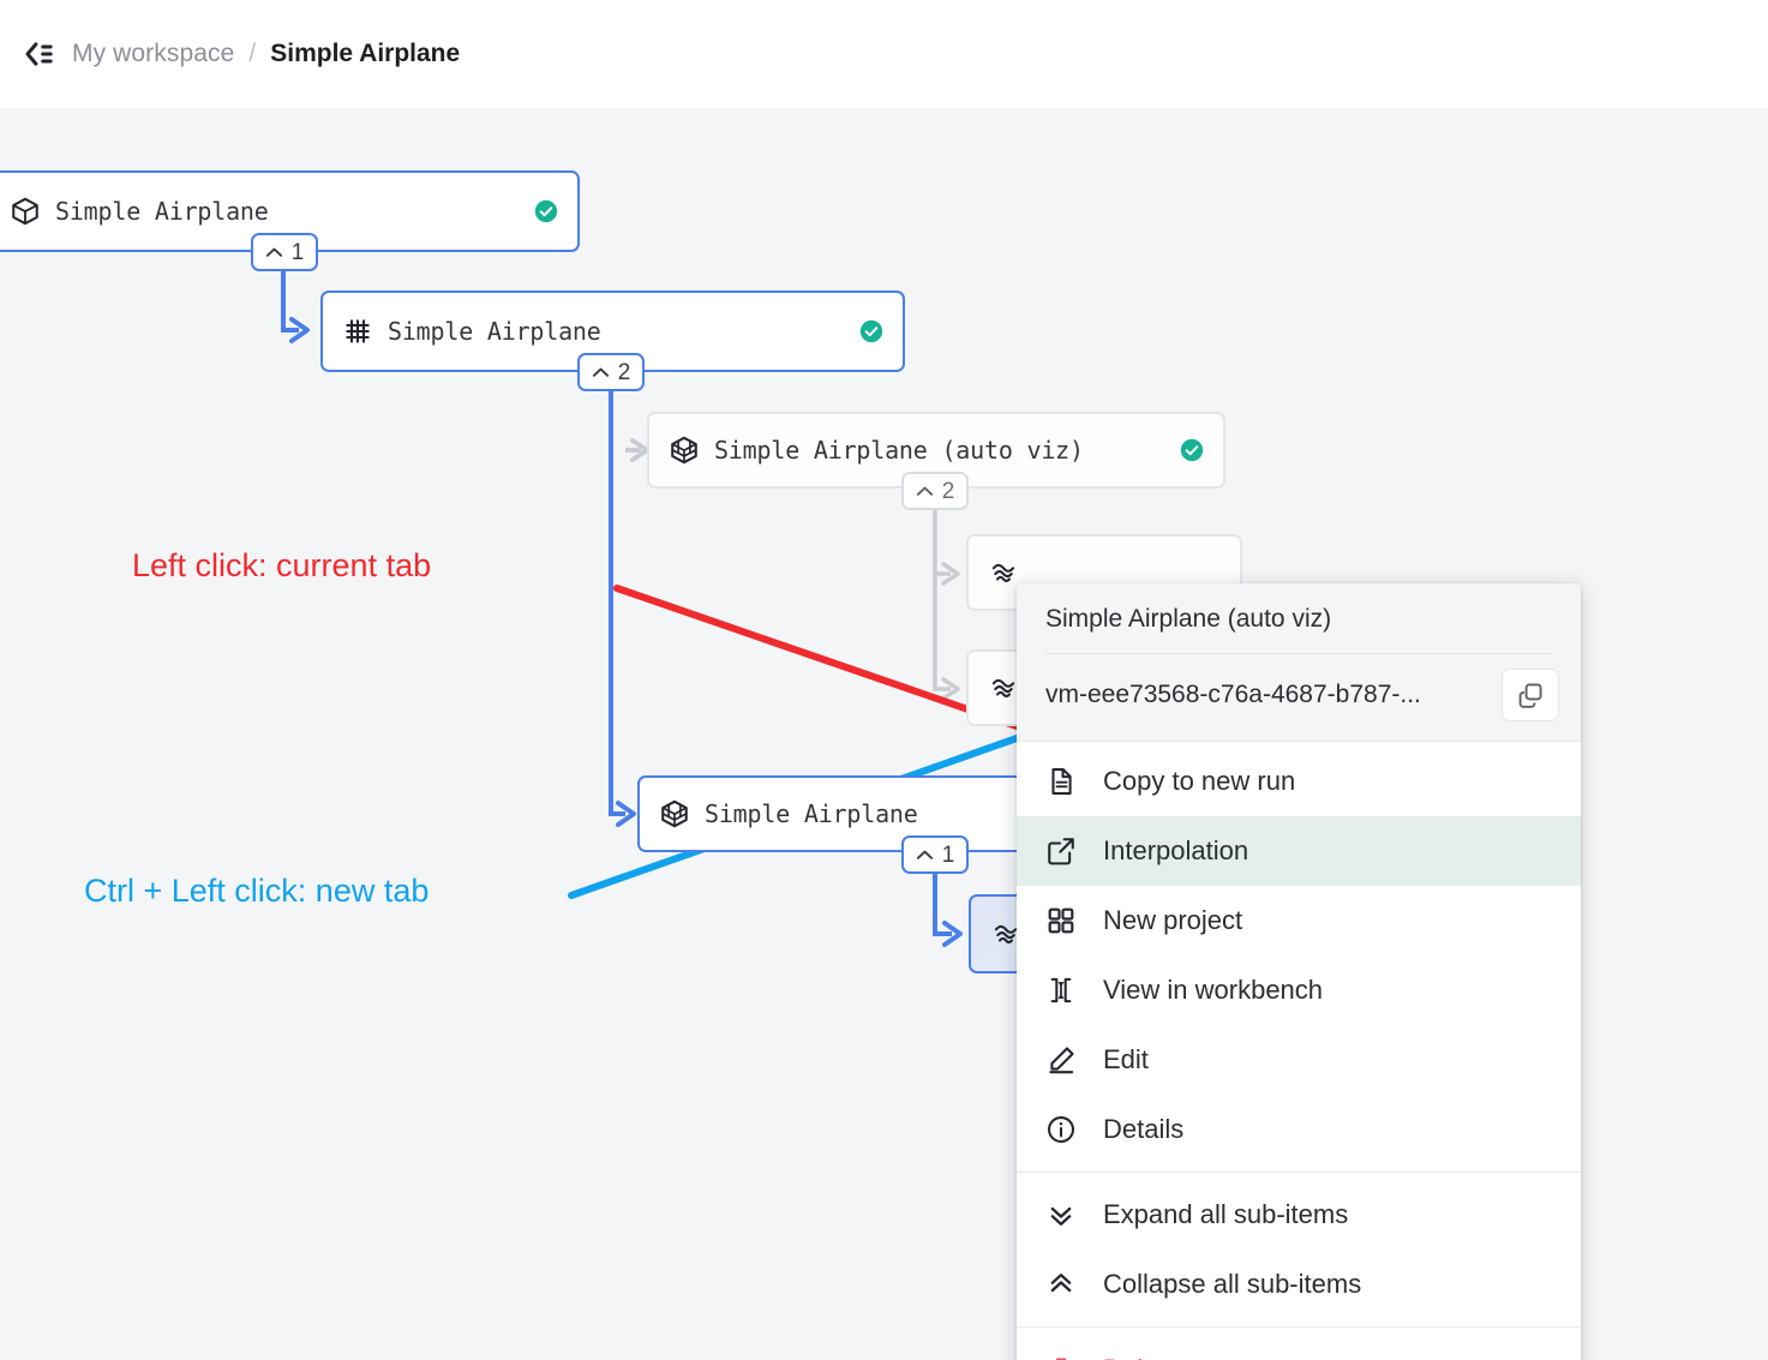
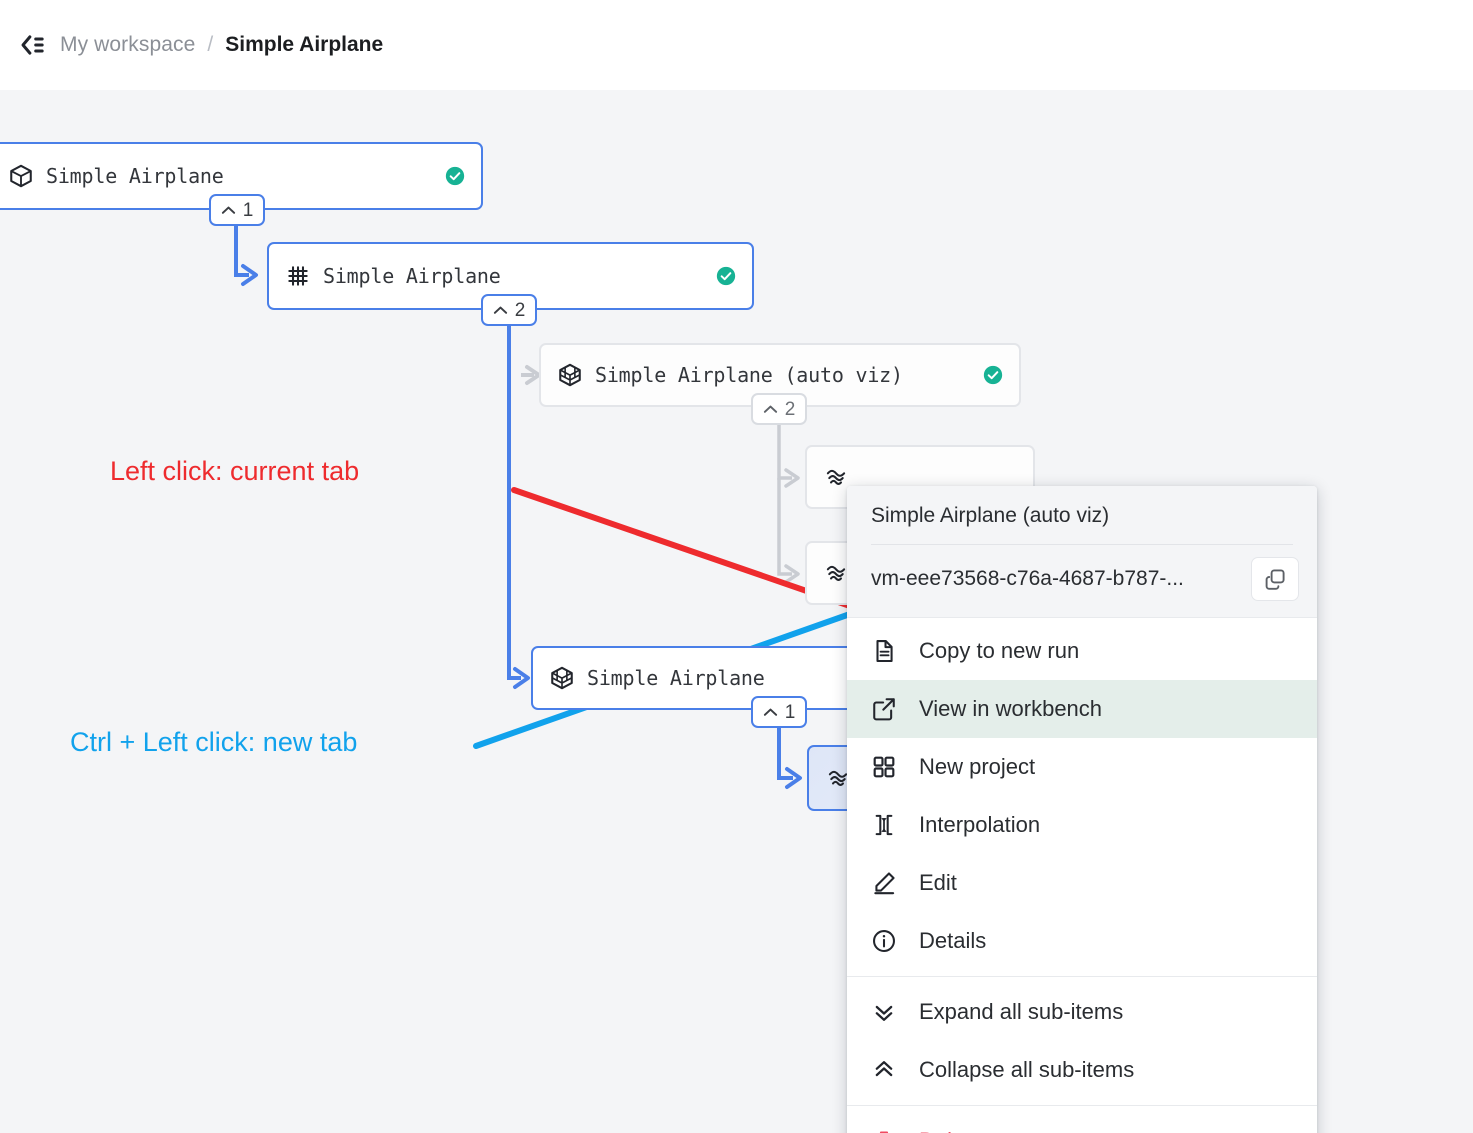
  My workspace
  /
  Simple Airplane
  Simple Airplane
  1
  Simple Airplane
  2
  Simple Airplane (auto viz)
  2
  Simple Airplane
  1
  Left click: current tab
  Ctrl + Left click: new tab
  Simple Airplane (auto viz)
  vm-eee73568-c76a-4687-b787-...
  Copy to new run
- Interpolation
+ View in workbench
  New project
- View in workbench
+ Interpolation
  Edit
  Details
  Expand all sub-items
  Collapse all sub-items
